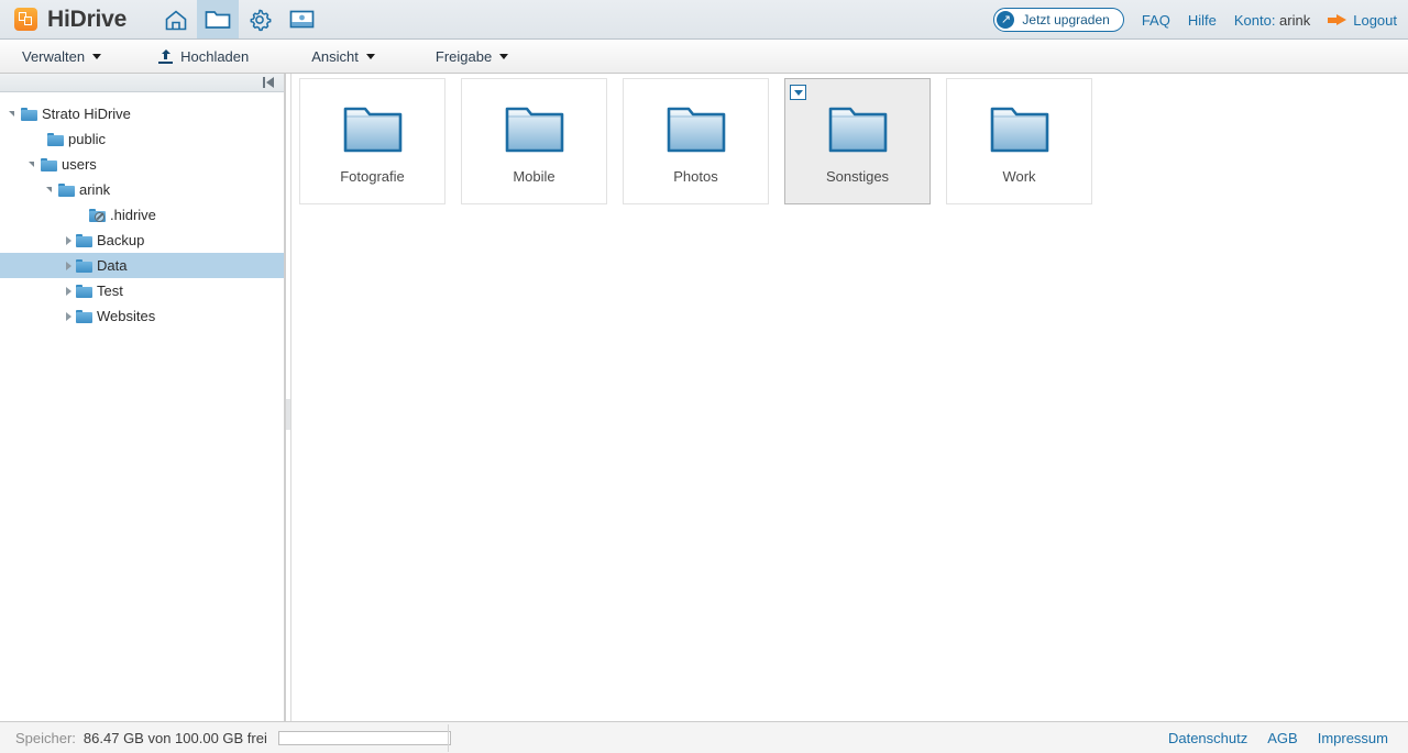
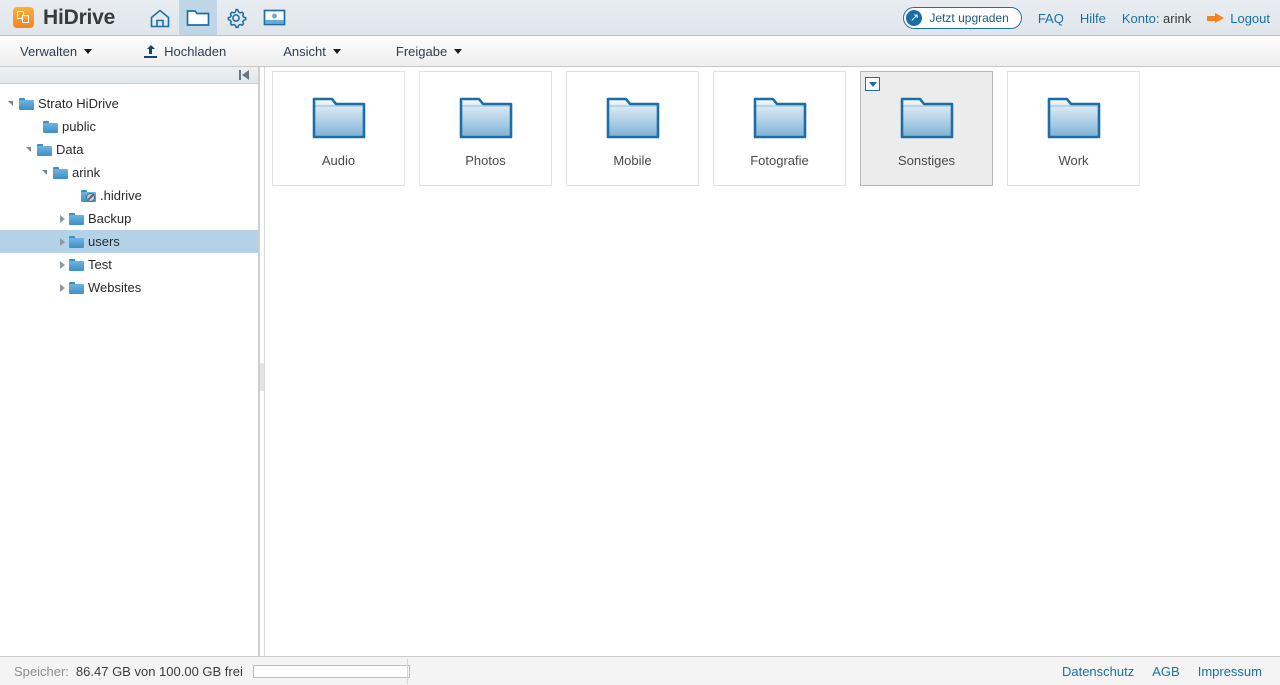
  HiDrive
  ↗
  Jetzt upgraden
  FAQ
  Hilfe
  Konto: arink
  Logout
  Verwalten
  Hochladen
  Ansicht
  Freigabe
  Strato HiDrive
  public
- users
+ Data
  arink
  .hidrive
  Backup
- Data
+ users
  Test
  Websites
+ Audio
- Fotografie
+ Photos
  Mobile
- Photos
+ Fotografie
  Sonstiges
  Work
  Speicher:
  86.47 GB von 100.00 GB frei
  Datenschutz
  AGB
  Impressum
